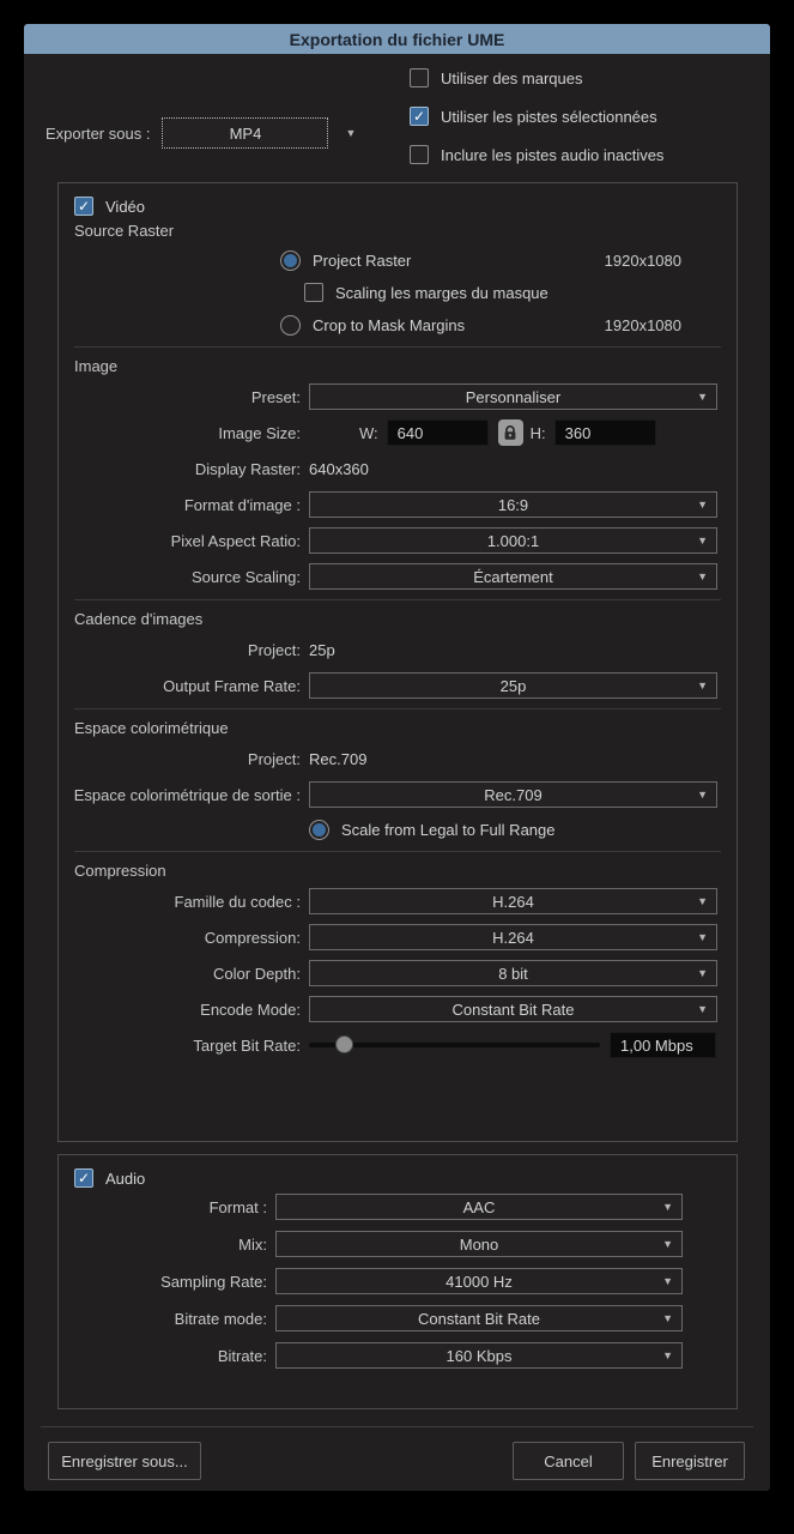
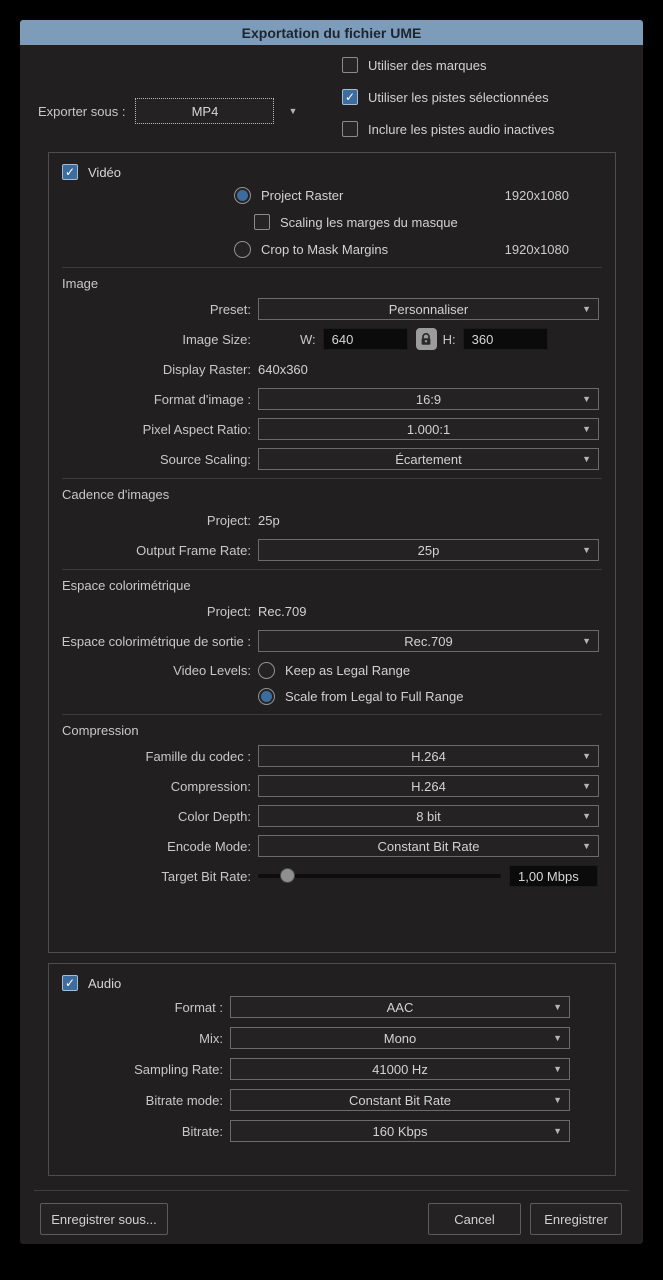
  Exportation du fichier UME
  Exporter sous :
  MP4
  ▼
  Utiliser des marques
  ✓
  Utiliser les pistes sélectionnées
  Inclure les pistes audio inactives
  ✓
  Vidéo
- Source Raster
  Project Raster
  1920x1080
  Scaling les marges du masque
  Crop to Mask Margins
  1920x1080
  Image
  Preset:
  Personnaliser
  ▼
  Image Size:
  W:
  640
  H:
  360
  Display Raster:
  640x360
  Format d'image :
  16:9
  ▼
  Pixel Aspect Ratio:
  1.000:1
  ▼
  Source Scaling:
  Écartement
  ▼
  Cadence d'images
  Project:
  25p
  Output Frame Rate:
  25p
  ▼
  Espace colorimétrique
  Project:
  Rec.709
  Espace colorimétrique de sortie :
  Rec.709
  ▼
+ Video Levels:
+ Keep as Legal Range
  Scale from Legal to Full Range
  Compression
  Famille du codec :
  H.264
  ▼
  Compression:
  H.264
  ▼
  Color Depth:
  8 bit
  ▼
  Encode Mode:
  Constant Bit Rate
  ▼
  Target Bit Rate:
  1,00 Mbps
  ✓
  Audio
  Format :
  AAC
  ▼
  Mix:
  Mono
  ▼
  Sampling Rate:
  41000 Hz
  ▼
  Bitrate mode:
  Constant Bit Rate
  ▼
  Bitrate:
  160 Kbps
  ▼
  Enregistrer sous...
  Cancel
  Enregistrer
